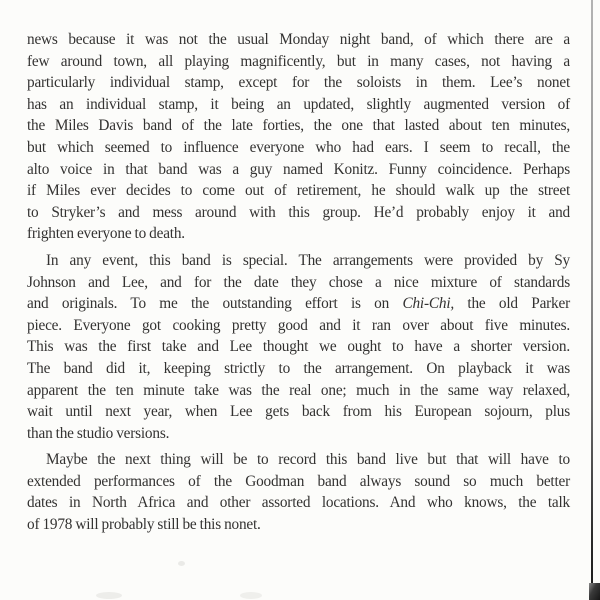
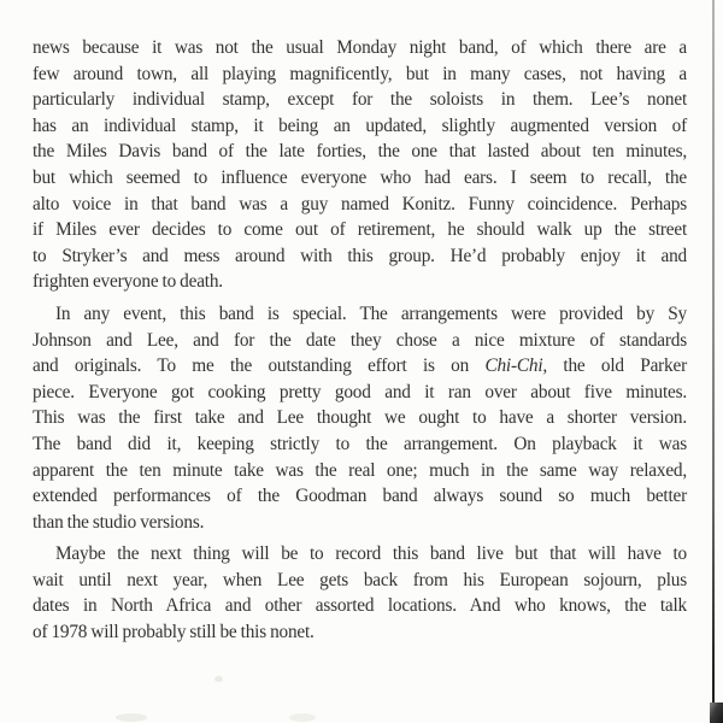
  news because it was not the usual Monday night band, of which there are a
  few around town, all playing magnificently, but in many cases, not having a
  particularly individual stamp, except for the soloists in them. Lee’s nonet
  has an individual stamp, it being an updated, slightly augmented version of
  the Miles Davis band of the late forties, the one that lasted about ten minutes,
  but which seemed to influence everyone who had ears. I seem to recall, the
  alto voice in that band was a guy named Konitz. Funny coincidence. Perhaps
  if Miles ever decides to come out of retirement, he should walk up the street
  to Stryker’s and mess around with this group. He’d probably enjoy it and
  frighten everyone to death.
  In any event, this band is special. The arrangements were provided by Sy
  Johnson and Lee, and for the date they chose a nice mixture of standards
  and originals. To me the outstanding effort is on Chi-Chi, the old Parker
  piece. Everyone got cooking pretty good and it ran over about five minutes.
  This was the first take and Lee thought we ought to have a shorter version.
  The band did it, keeping strictly to the arrangement. On playback it was
  apparent the ten minute take was the real one; much in the same way relaxed,
- wait until next year, when Lee gets back from his European sojourn, plus
+ extended performances of the Goodman band always sound so much better
  than the studio versions.
  Maybe the next thing will be to record this band live but that will have to
- extended performances of the Goodman band always sound so much better
+ wait until next year, when Lee gets back from his European sojourn, plus
  dates in North Africa and other assorted locations. And who knows, the talk
  of 1978 will probably still be this nonet.
